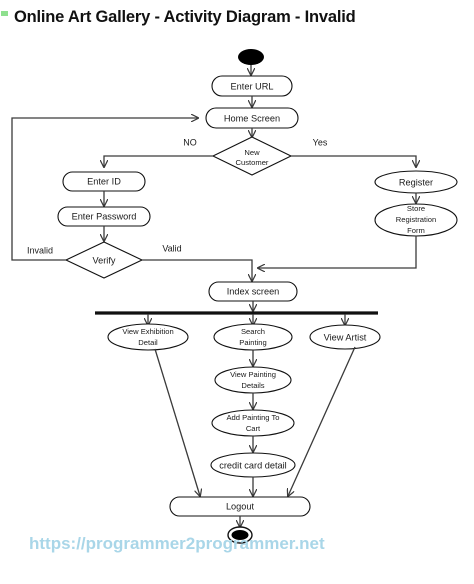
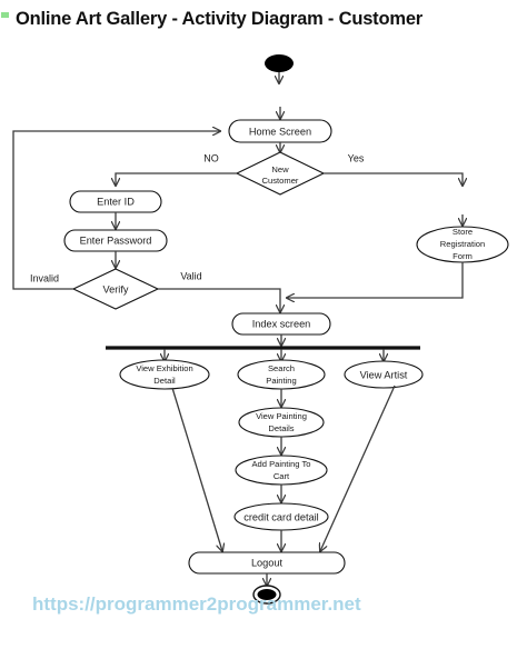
- Online Art Gallery - Activity Diagram - Invalid
+ Online Art Gallery - Activity Diagram - Customer
- Enter URL
  Home Screen
  New
  Customer
  NO
  Yes
  Enter ID
  Enter Password
  Verify
  Invalid
  Valid
- Register
  Store
  Registration
  Form
  Index screen
  View Exhibition
  Detail
  Search
  Painting
  View Artist
  View Painting
  Details
  Add Painting To
  Cart
  credit card detail
  Logout
  https://programmer2programmer.net
